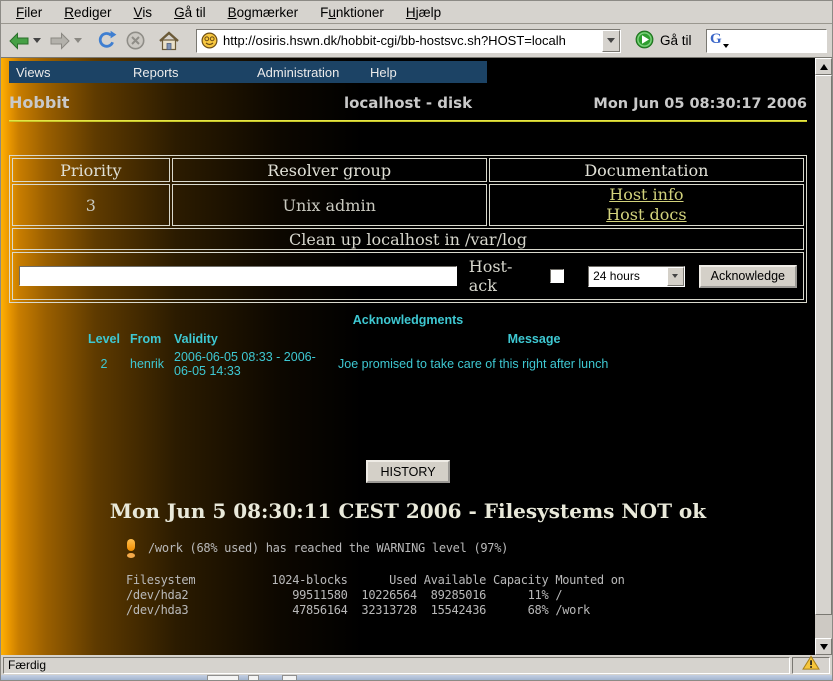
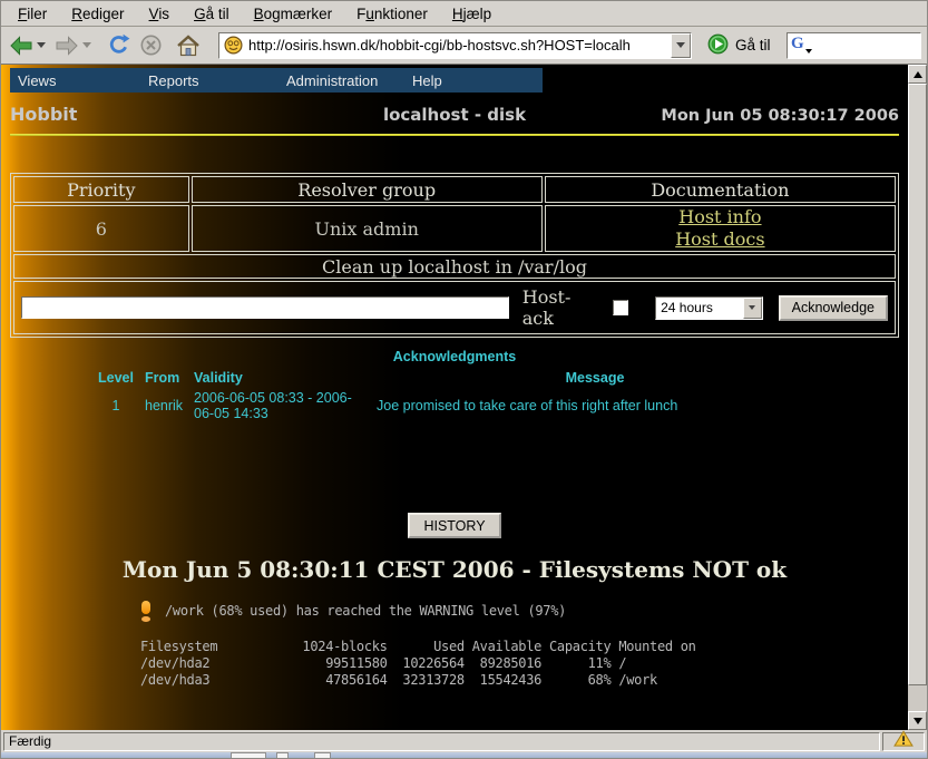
  Filer
  Rediger
  Vis
  Gå til
  Bogmærker
  Funktioner
  Hjælp
  http://osiris.hswn.dk/hobbit-cgi/bb-hostsvc.sh?HOST=localh
  Gå til
  G
  Views
  Reports
  Administration
  Help
  Hobbit
  localhost - disk
  Mon Jun 05 08:30:17 2006
  Priority	Resolver group	Documentation
- 3	Unix admin	Host info Host docs
+ 6	Unix admin	Host info Host docs
  Clean up localhost in /var/log
  Host-ack 24 hours Acknowledge
  Acknowledgments
  Level	From	Validity	Message
- 2	henrik	2006-06-05 08:33 - 2006-06-05 14:33	Joe promised to take care of this right after lunch
+ 1	henrik	2006-06-05 08:33 - 2006-06-05 14:33	Joe promised to take care of this right after lunch
  HISTORY
  Mon Jun 5 08:30:11 CEST 2006 - Filesystems NOT ok
  /work (68% used) has reached the WARNING level (97%)
  Filesystem 1024-blocks Used Available Capacity Mounted on
  /dev/hda2 99511580 10226564 89285016 11% /
  /dev/hda3 47856164 32313728 15542436 68% /work
  Færdig
